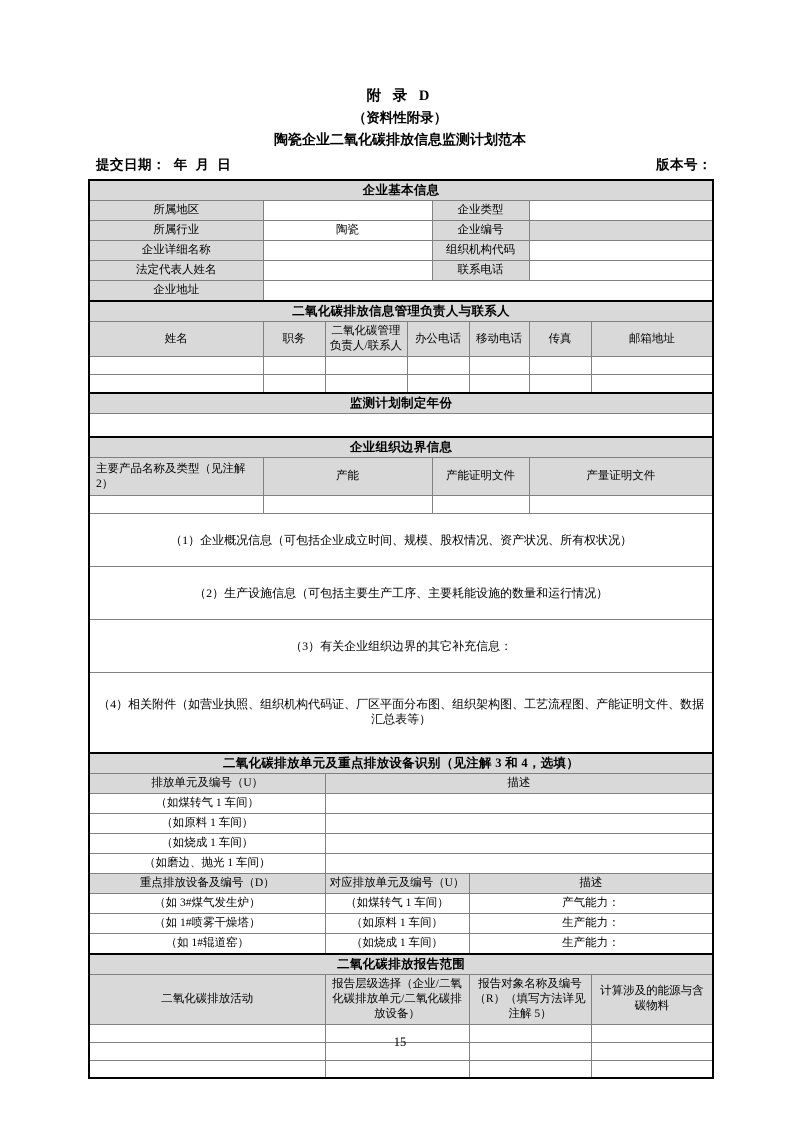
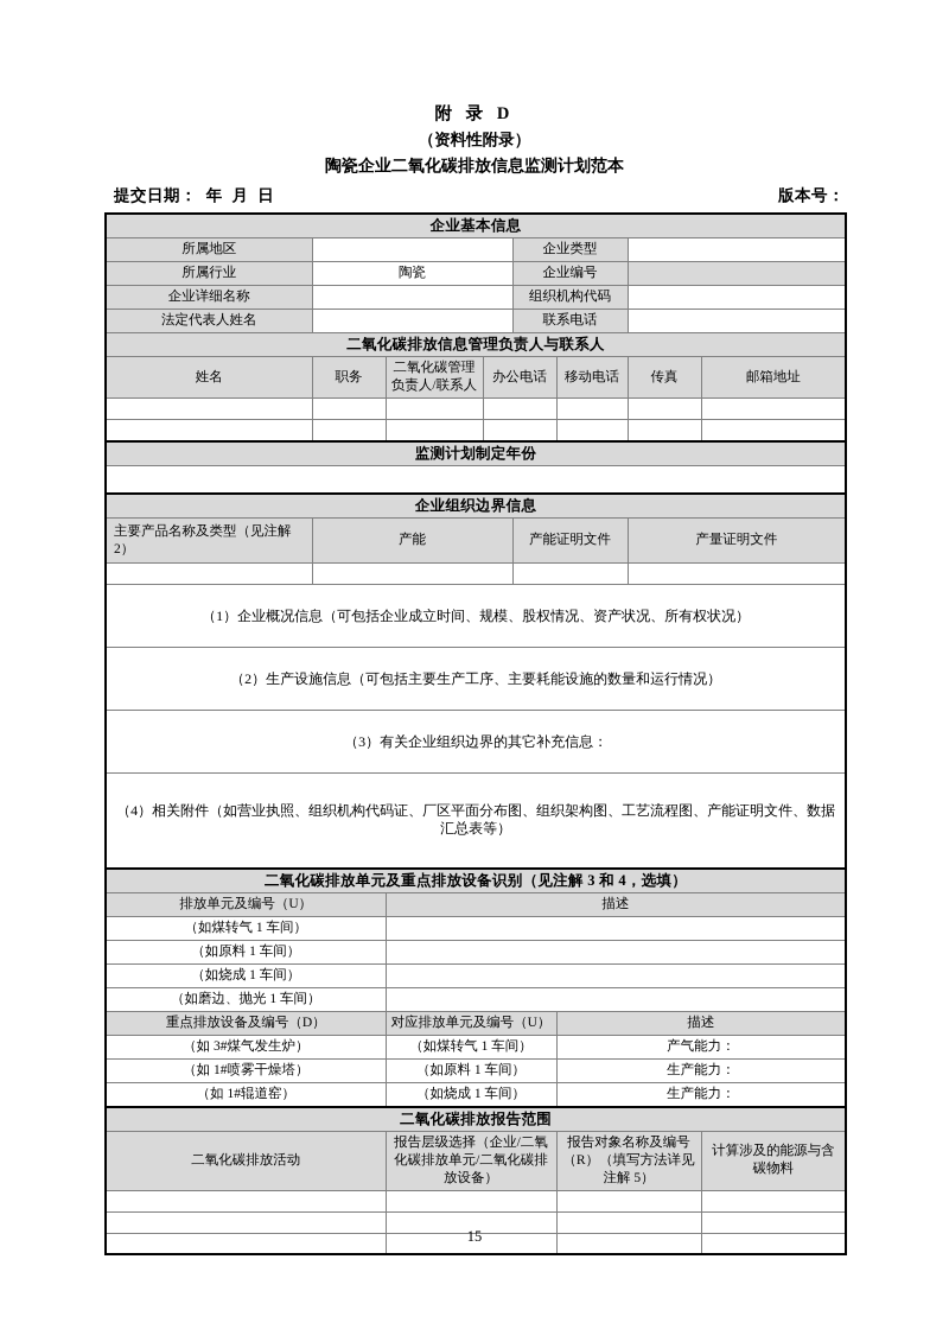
  附 录 D
  （资料性附录）
  陶瓷企业二氧化碳排放信息监测计划范本
  提交日期： 年 月 日
  版本号：
  企业基本信息
  所属地区		企业类型
  所属行业	陶瓷	企业编号
  企业详细名称		组织机构代码
  法定代表人姓名		联系电话
- 企业地址
  二氧化碳排放信息管理负责人与联系人
  姓名	职务	二氧化碳管理负责人/联系人	办公电话	移动电话	传真	邮箱地址
  监测计划制定年份
  企业组织边界信息
  主要产品名称及类型（见注解 2）	产能	产能证明文件	产量证明文件
  （1）企业概况信息（可包括企业成立时间、规模、股权情况、资产状况、所有权状况）
  （2）生产设施信息（可包括主要生产工序、主要耗能设施的数量和运行情况）
  （3）有关企业组织边界的其它补充信息：
  （4）相关附件（如营业执照、组织机构代码证、厂区平面分布图、组织架构图、工艺流程图、产能证明文件、数据汇总表等）
  二氧化碳排放单元及重点排放设备识别（见注解 3 和 4，选填）
  排放单元及编号（U）	描述
  （如煤转气 1 车间）
  （如原料 1 车间）
  （如烧成 1 车间）
  （如磨边、抛光 1 车间）
  重点排放设备及编号（D）	对应排放单元及编号（U）	描述
  （如 3#煤气发生炉）	（如煤转气 1 车间）	产气能力：
  （如 1#喷雾干燥塔）	（如原料 1 车间）	生产能力：
  （如 1#辊道窑）	（如烧成 1 车间）	生产能力：
  二氧化碳排放报告范围
  二氧化碳排放活动	报告层级选择（企业/二氧化碳排放单元/二氧化碳排放设备）	报告对象名称及编号（R）（填写方法详见注解 5）	计算涉及的能源与含碳物料
  15
